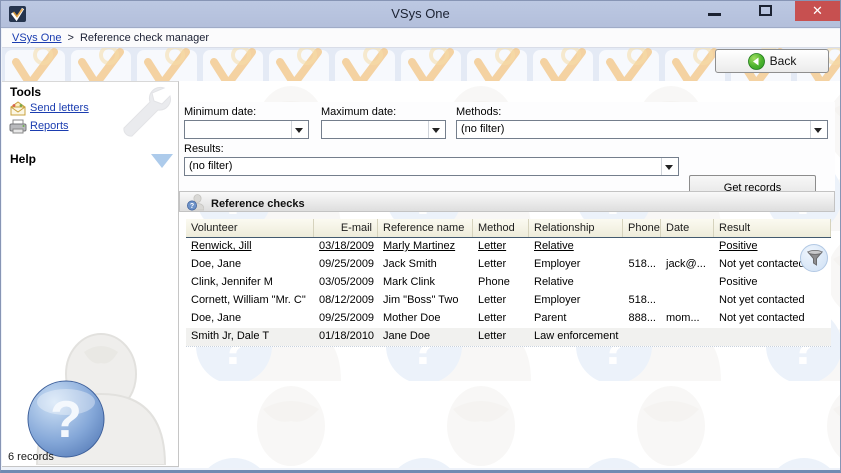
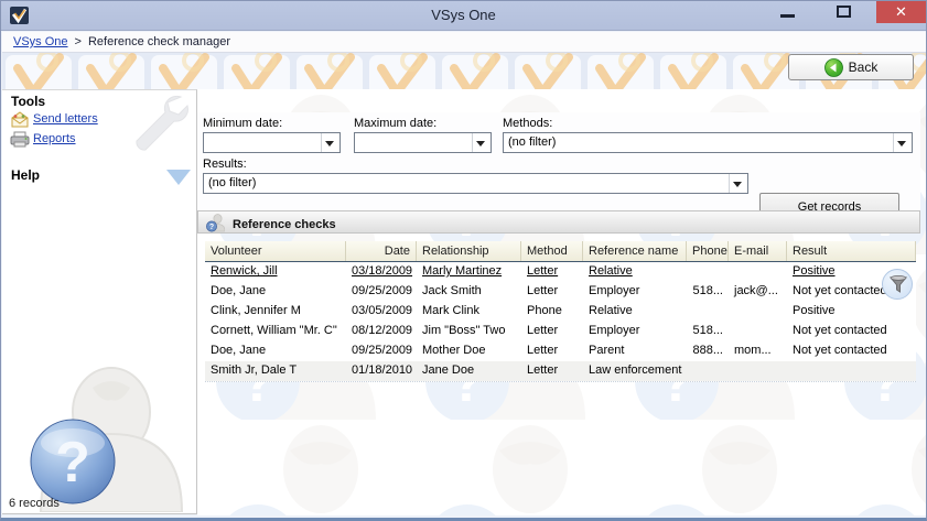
  VSys One
  ✕
  VSys One > Reference check manager
  Back
  Tools
  Send letters
  Reports
  Help
  ?
  6 records
  Minimum date:
  Maximum date:
  Methods:
  (no filter)
  Results:
  (no filter)
  Get records
  Reference checks
  Volunteer
- E-mail
+ Date
- Reference name
+ Relationship
  Method
- Relationship
+ Reference name
  Phone
- Date
+ E-mail
  Result
  Renwick, Jill
  03/18/2009
  Marly Martinez
  Letter
  Relative
  Positive
  Doe, Jane
  09/25/2009
  Jack Smith
  Letter
  Employer
  518...
  jack@...
  Not yet contacte
  Clink, Jennifer M
  03/05/2009
  Mark Clink
  Phone
  Relative
  Positive
  Cornett, William "Mr. C"
  08/12/2009
  Jim "Boss" Two
  Letter
  Employer
  518...
  Not yet contacted
  Doe, Jane
  09/25/2009
  Mother Doe
  Letter
  Parent
  888...
  mom...
  Not yet contacted
  Smith Jr, Dale T
  01/18/2010
  Jane Doe
  Letter
  Law enforcement
